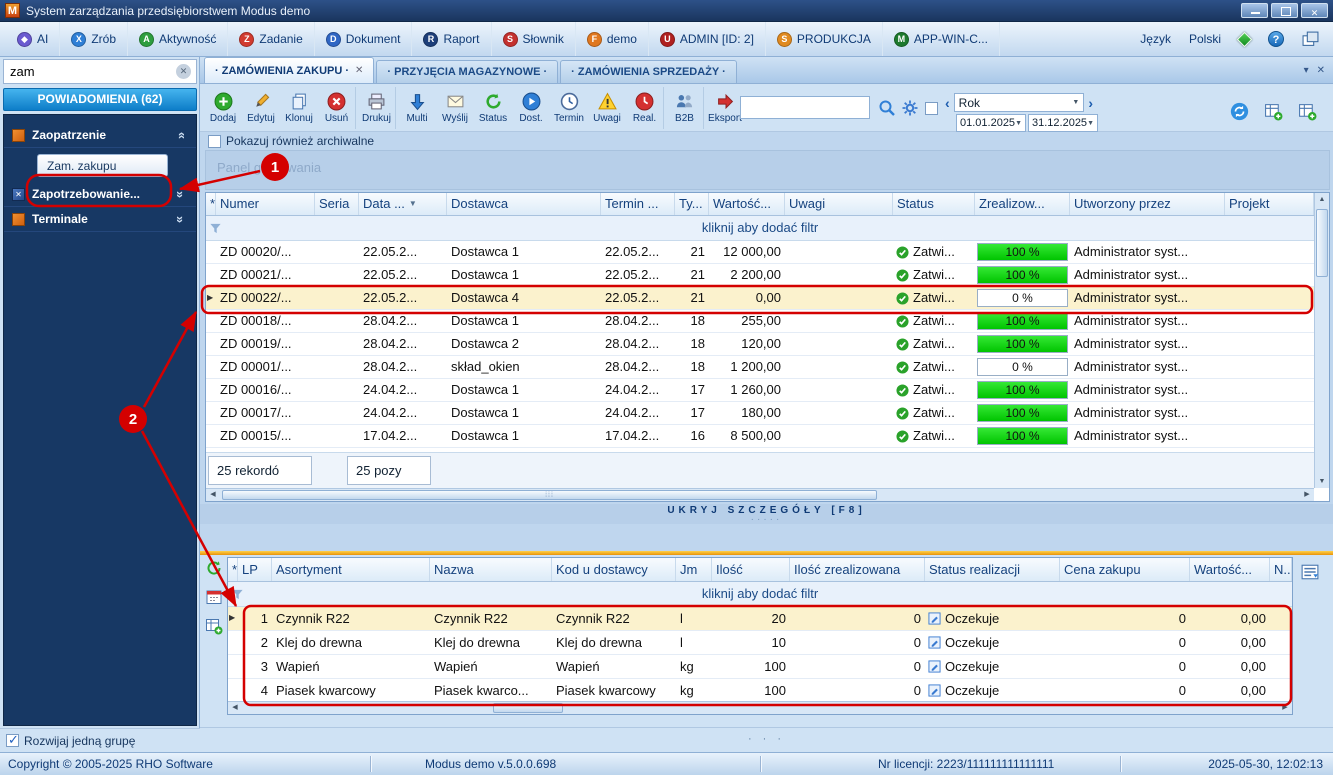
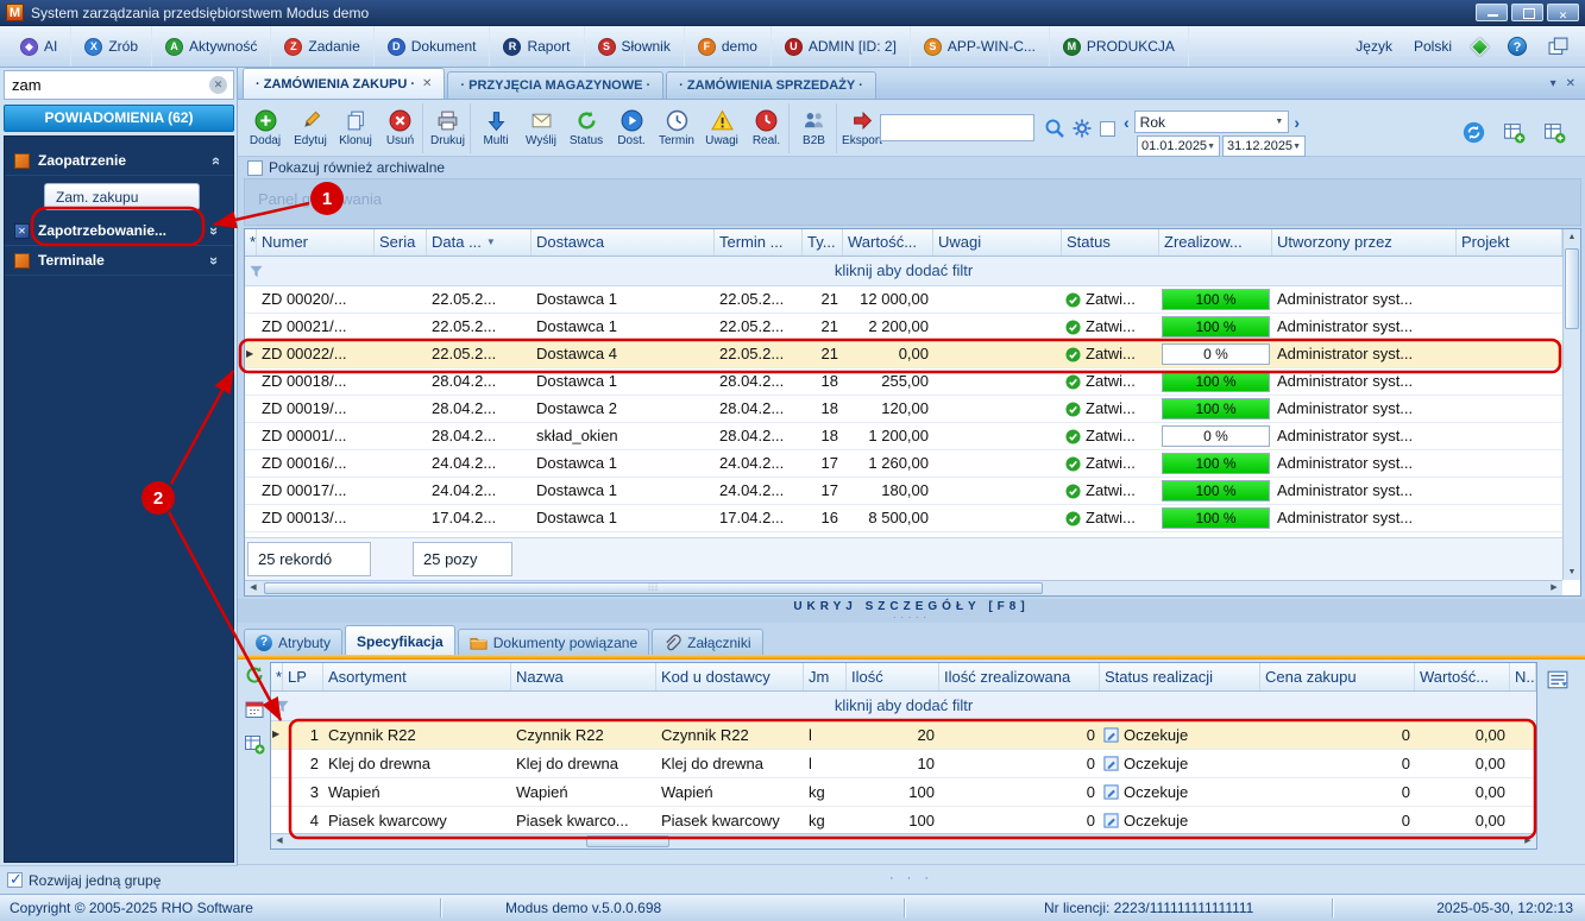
  M
  System zarządzania przedsiębiorstwem Modus demo
  ◆
  AI
  X
  Zrób
  A
  Aktywność
  Z
  Zadanie
  D
  Dokument
  R
  Raport
  S
  Słownik
  F
  demo
  U
  ADMIN [ID: 2]
  S
- PRODUKCJA
+ APP-WIN-C...
  M
- APP-WIN-C...
+ PRODUKCJA
  Język
  Polski
  ?
  zam
  POWIADOMIENIA (62)
  Zaopatrzenie
  Zam. zakupu
  Zapotrzebowanie...
  Terminale
  Rozwijaj jedną grupę
  · ZAMÓWIENIA ZAKUPU ·
  · PRZYJĘCIA MAGAZYNOWE ·
  · ZAMÓWIENIA SPRZEDAŻY ·
  ▾
  ✕
  Dodaj
  Edytuj
  Klonuj
  Usuń
  Drukuj
  Multi
  Wyślij
  Status
  Dost.
  Termin
  Uwagi
  Real.
  B2B
  Ekspor
  Rok
  01.01.2025
  31.12.2025
  Pokazuj również archiwalne
  Panel gwania
  *
  Numer
  Seria
  Data ...
  Dostawca
  Termin ...
  Ty...
  Wartość...
  Uwagi
  Status
  Zrealizow...
  Utworzony przez
  Projekt
  kliknij aby dodać filtr
  ZD 00020/...
  22.05.2...
  Dostawca 1
  22.05.2...
  21
  12 000,00
  Zatwi...
  100 %
  Administrator syst...
  ZD 00021/...
  22.05.2...
  Dostawca 1
  22.05.2...
  21
  2 200,00
  Zatwi...
  100 %
  Administrator syst...
  ZD 00022/...
  22.05.2...
  Dostawca 4
  22.05.2...
  21
  0,00
  Zatwi...
  0 %
  Administrator syst...
  ZD 00018/...
  28.04.2...
  Dostawca 1
  28.04.2...
  18
  255,00
  Zatwi...
  100 %
  Administrator syst...
  ZD 00019/...
  28.04.2...
  Dostawca 2
  28.04.2...
  18
  120,00
  Zatwi...
  100 %
  Administrator syst...
  ZD 00001/...
  28.04.2...
  skład_okien
  28.04.2...
  18
  1 200,00
  Zatwi...
  0 %
  Administrator syst...
  ZD 00016/...
  24.04.2...
  Dostawca 1
  24.04.2...
  17
  1 260,00
  Zatwi...
  100 %
  Administrator syst...
  ZD 00017/...
  24.04.2...
  Dostawca 1
  24.04.2...
  17
  180,00
  Zatwi...
  100 %
  Administrator syst...
- ZD 00015/...
+ ZD 00013/...
  17.04.2...
  Dostawca 1
  17.04.2...
  16
  8 500,00
  Zatwi...
  100 %
  Administrator syst...
  25 rekordó
  25 pozy
  UKRYJ SZCZEGÓŁY [F8]
+ Atrybuty
+ Specyfikacja
+ Dokumenty powiązane
+ Załączniki
  *
  LP
  Asortyment
  Nazwa
  Kod u dostawcy
  Jm
  Ilość
  Ilość zrealizowana
  Status realizacji
  Cena zakupu
  Wartość...
  N..
  kliknij aby dodać filtr
  1
  Czynnik R22
  Czynnik R22
  Czynnik R22
  l
  20
  0
  Oczekuje
  0
  0,00
  2
  Klej do drewna
  Klej do drewna
  Klej do drewna
  l
  10
  0
  Oczekuje
  0
  0,00
  3
  Wapień
  Wapień
  Wapień
  kg
  100
  0
  Oczekuje
  0
  0,00
  4
  Piasek kwarcowy
  Piasek kwarco...
  Piasek kwarcowy
  kg
  100
  0
  Oczekuje
  0
  0,00
  Copyright © 2005-2025 RHO Software
  Modus demo v.5.0.0.698
  Nr licencji: 2223/111111111111111
  2025-05-30, 12:02:13
  1
  2
